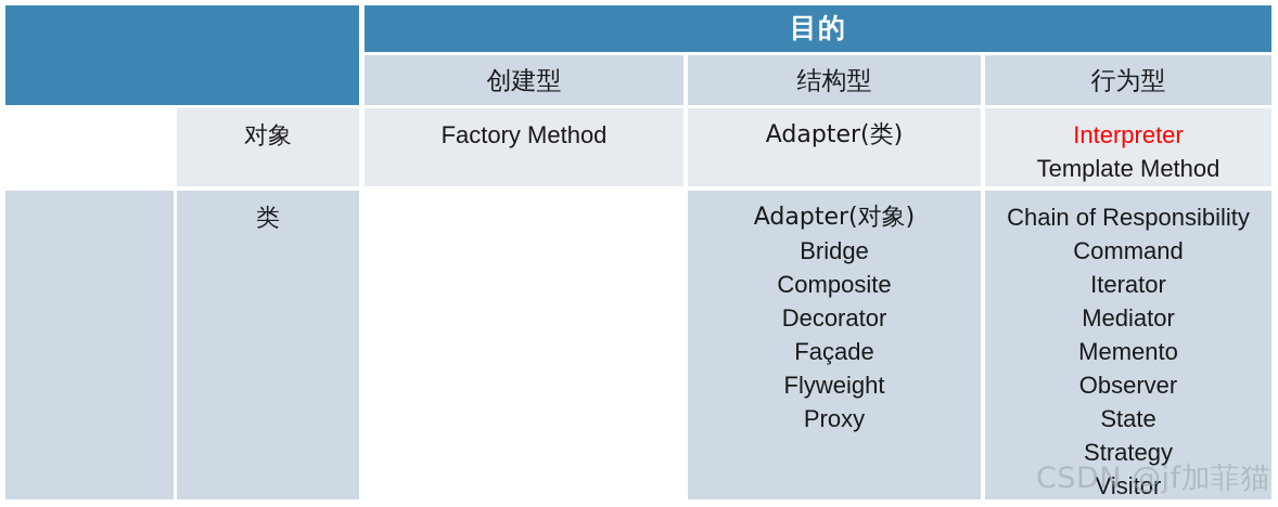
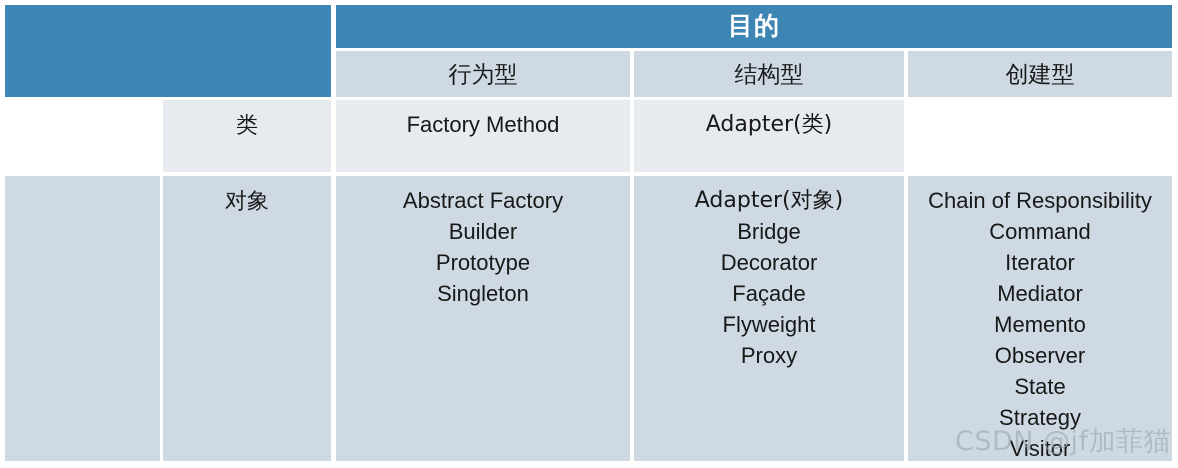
  目的
- 创建型
+ 行为型
  结构型
- 行为型
+ 创建型
- 对象
+ 类
  Factory Method
  Adapter(类)
- Interpreter
- Template Method
- 类
+ 对象
+ Abstract Factory
+ Builder
+ Prototype
+ Singleton
  Adapter(对象)
  Bridge
- Composite
  Decorator
  Façade
  Flyweight
  Proxy
  Chain of Responsibility
  Command
  Iterator
  Mediator
  Memento
  Observer
  State
  Strategy
  Visitor
  CSDN @jf加菲猫
